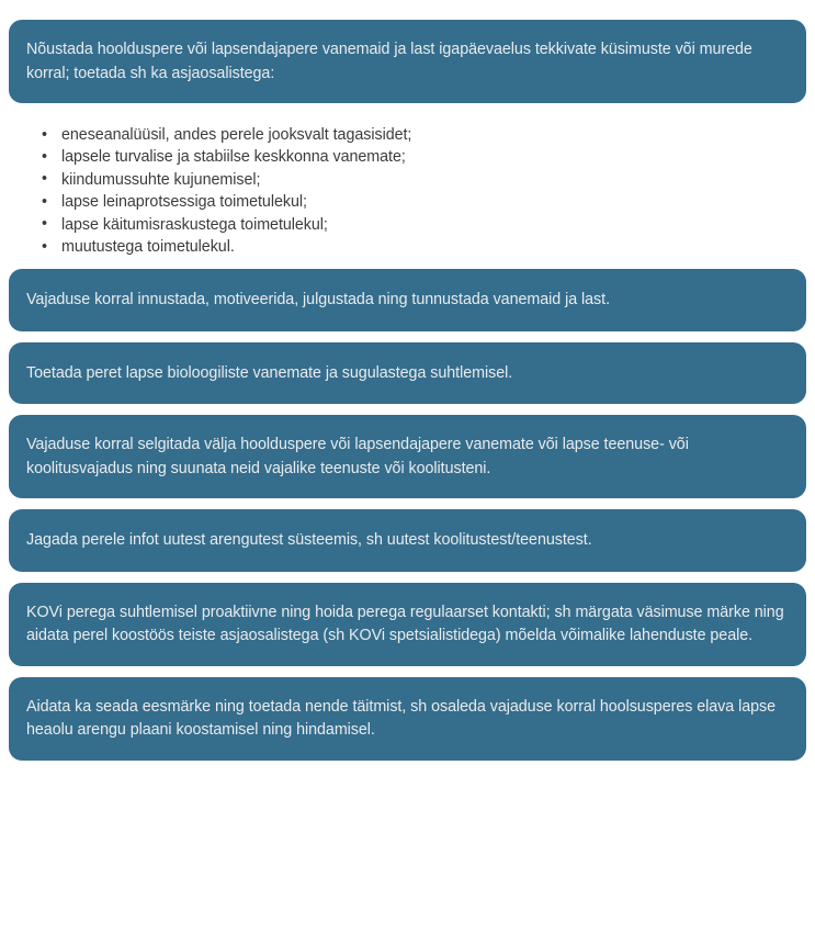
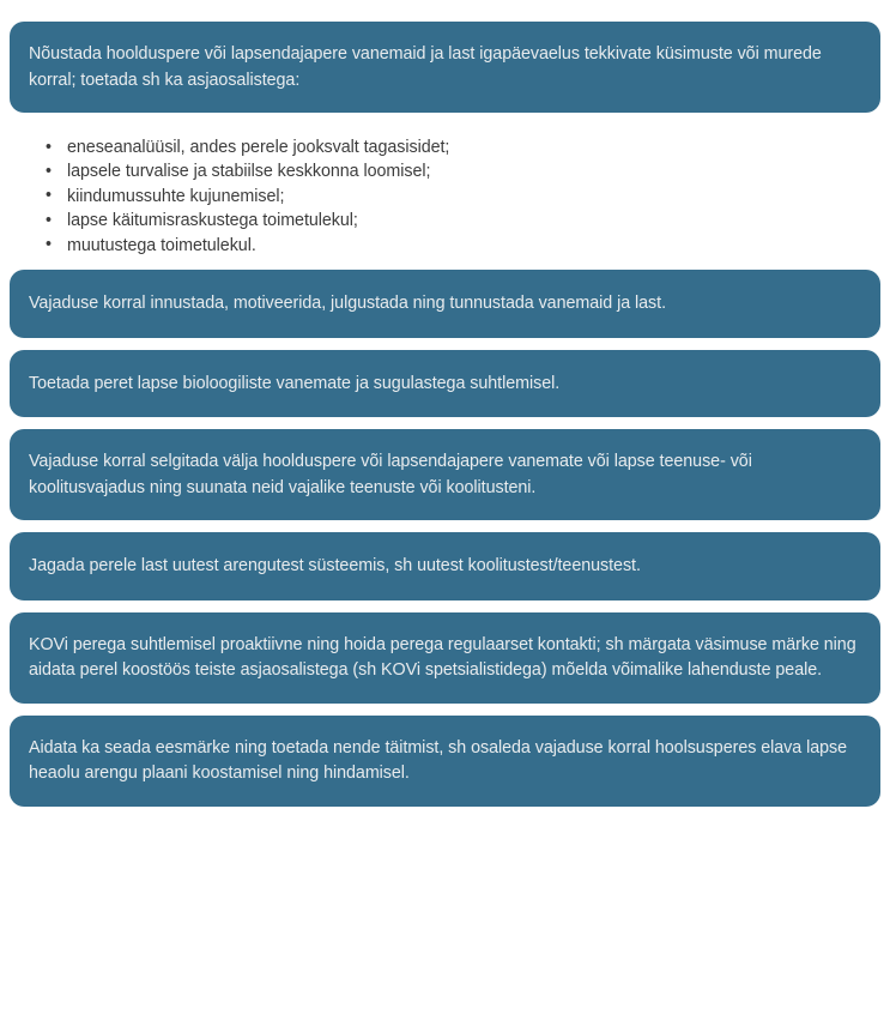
  Nõustada hoolduspere või lapsendajapere vanemaid ja last igapäevaelus tekkivate küsimuste või murede korral; toetada sh ka asjaosalistega:
  eneseanalüüsil, andes perele jooksvalt tagasisidet;
- lapsele turvalise ja stabiilse keskkonna vanemate;
+ lapsele turvalise ja stabiilse keskkonna loomisel;
  kiindumussuhte kujunemisel;
- lapse leinaprotsessiga toimetulekul;
  lapse käitumisraskustega toimetulekul;
  muutustega toimetulekul.
  Vajaduse korral innustada, motiveerida, julgustada ning tunnustada vanemaid ja last.
  Toetada peret lapse bioloogiliste vanemate ja sugulastega suhtlemisel.
  Vajaduse korral selgitada välja hoolduspere või lapsendajapere vanemate või lapse teenuse- või koolitusvajadus ning suunata neid vajalike teenuste või koolitusteni.
- Jagada perele infot uutest arengutest süsteemis, sh uutest koolitustest/teenustest.
+ Jagada perele last uutest arengutest süsteemis, sh uutest koolitustest/teenustest.
  KOVi perega suhtlemisel proaktiivne ning hoida perega regulaarset kontakti; sh märgata väsimuse märke ning aidata perel koostöös teiste asjaosalistega (sh KOVi spetsialistidega) mõelda võimalike lahenduste peale.
  Aidata ka seada eesmärke ning toetada nende täitmist, sh osaleda vajaduse korral hoolsusperes elava lapse heaolu arengu plaani koostamisel ning hindamisel.
